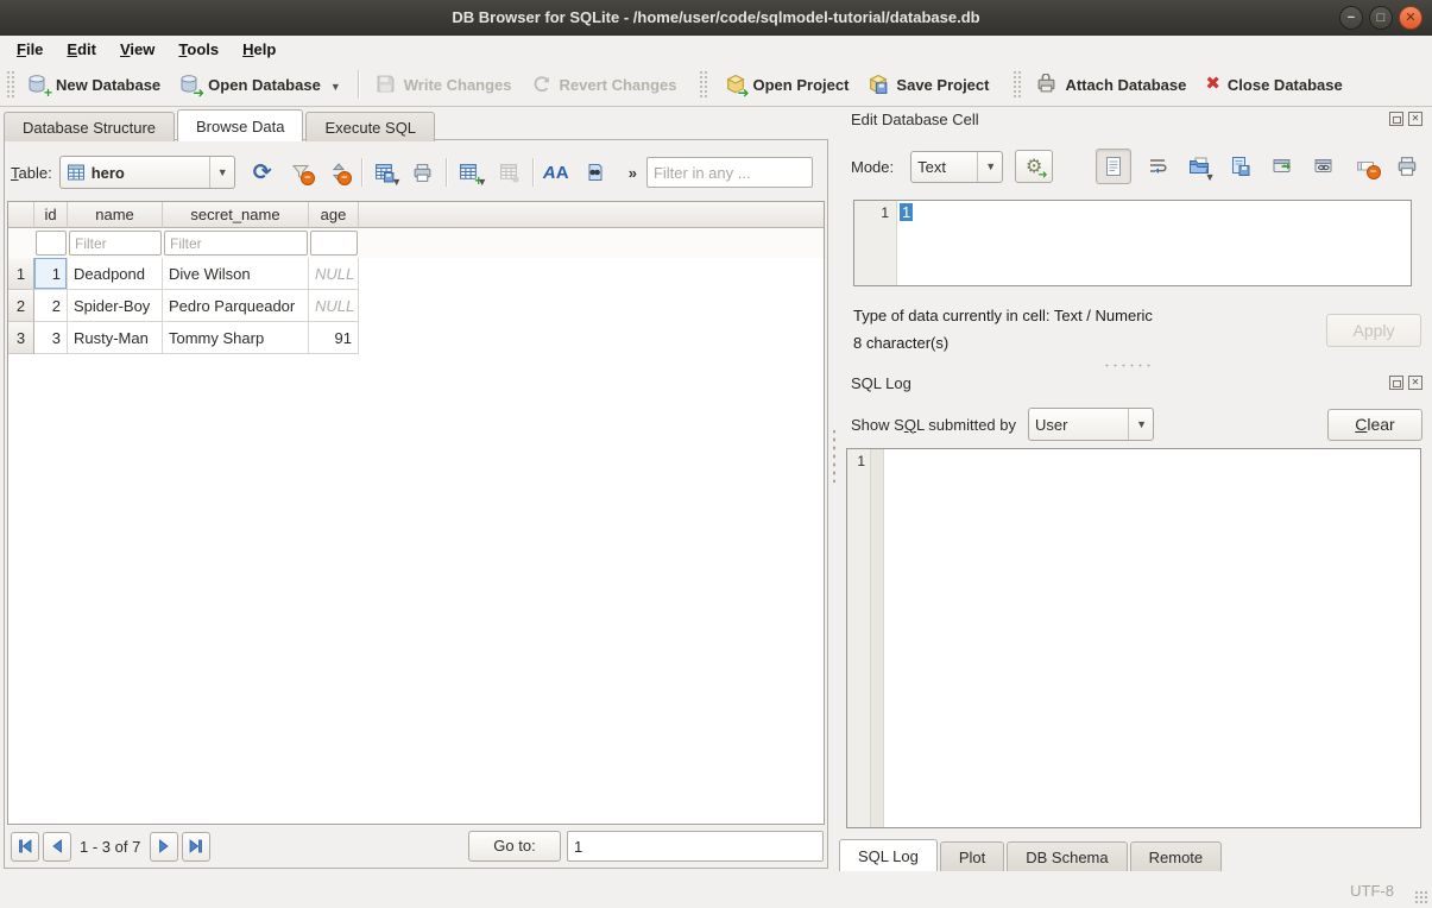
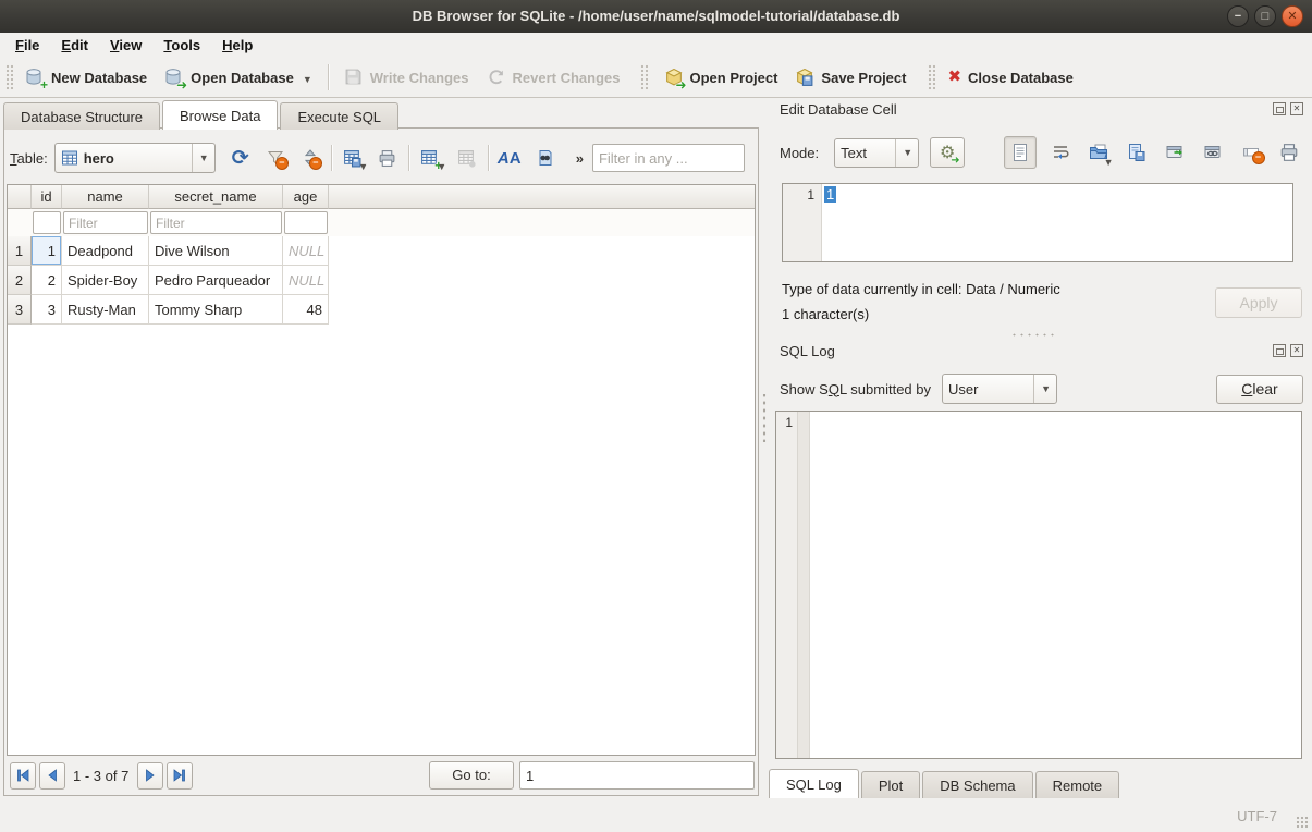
- DB Browser for SQLite - /home/user/code/sqlmodel-tutorial/database.db
+ DB Browser for SQLite - /home/user/name/sqlmodel-tutorial/database.db
  −
  □
  ✕
  File
  Edit
  View
  Tools
  Help
  +
  New Database
  ➜
  Open Database
  ▼
  Write Changes
  Revert Changes
  ➜
  Open Project
  Save Project
- Attach Database
  ✖
  Close Database
  Database Structure
  Browse Data
  Execute SQL
  Table:
  hero
  ▼
  ⟳
  −
  −
  ▼
  +
  ▼
  AA
  »
  Filter in any ...
  id
  name
  secret_name
  age
  Filter
  Filter
  1
  1
  Deadpond
  Dive Wilson
  NULL
  2
  2
  Spider-Boy
  Pedro Parqueador
  NULL
  3
  3
  Rusty-Man
  Tommy Sharp
- 91
+ 48
  1 - 3 of 7
  Go to:
  1
  Edit Database Cell
  ✕
  Mode:
  Text
  ▼
  ⚙
  ➜
  ▼
  −
  1
  1
- Type of data currently in cell: Text / Numeric
+ Type of data currently in cell: Data / Numeric
- 8 character(s)
+ 1 character(s)
  Apply
  SQL Log
  ✕
  Show SQL submitted by
  User
  ▼
  Clear
  1
  SQL Log
  Plot
  DB Schema
  Remote
- UTF-8
+ UTF-7
